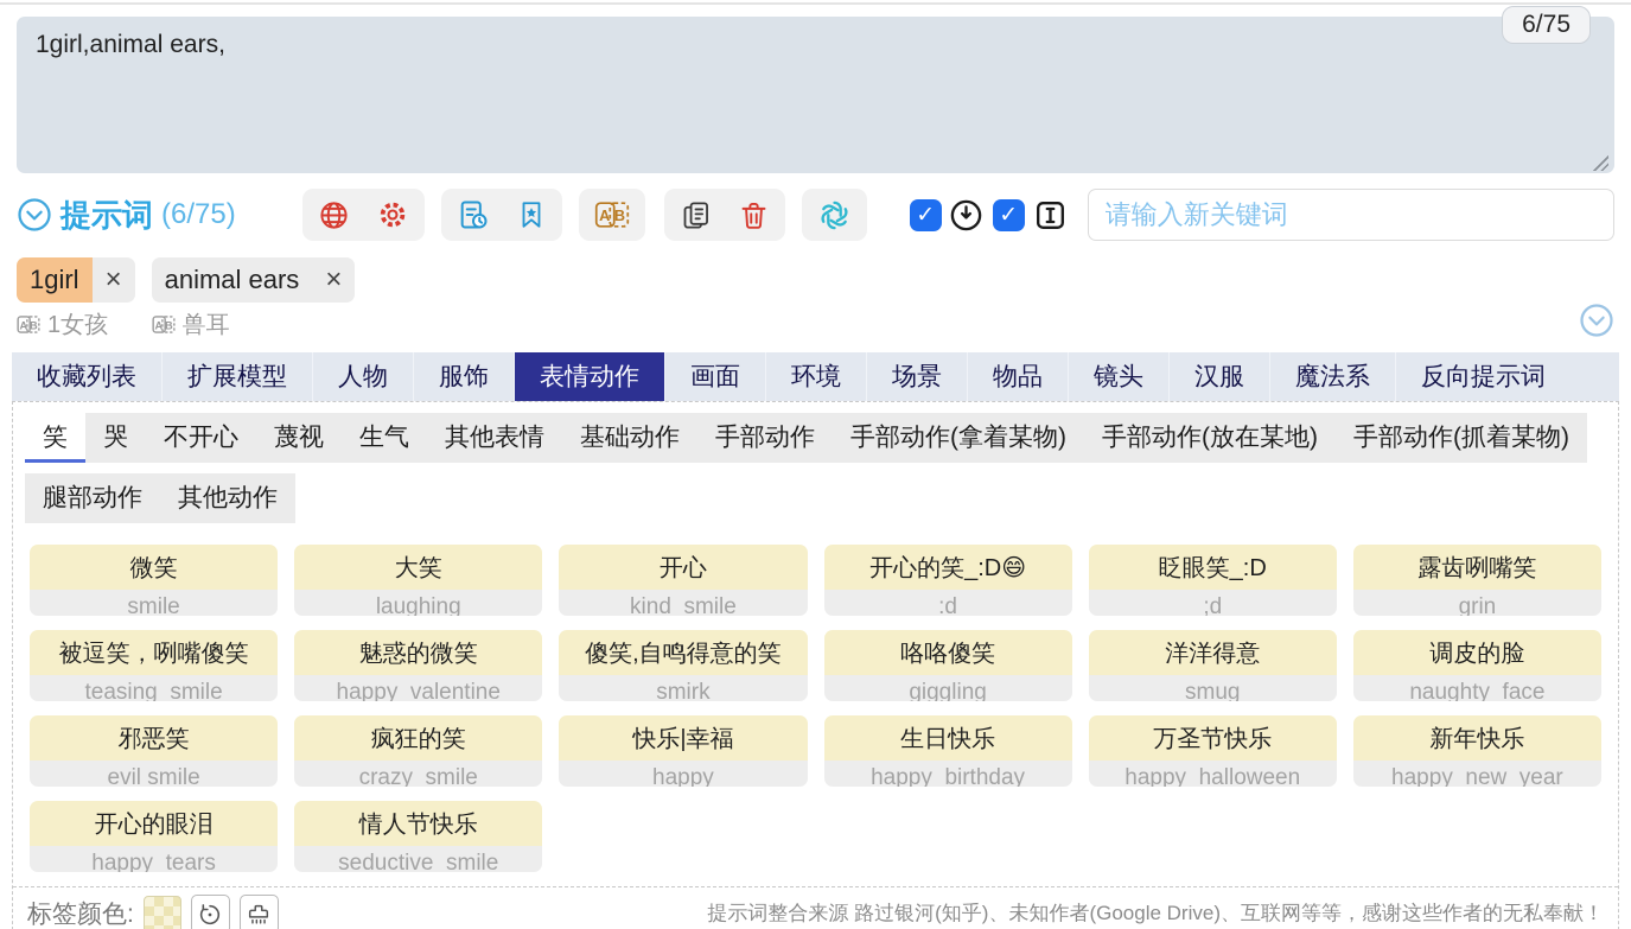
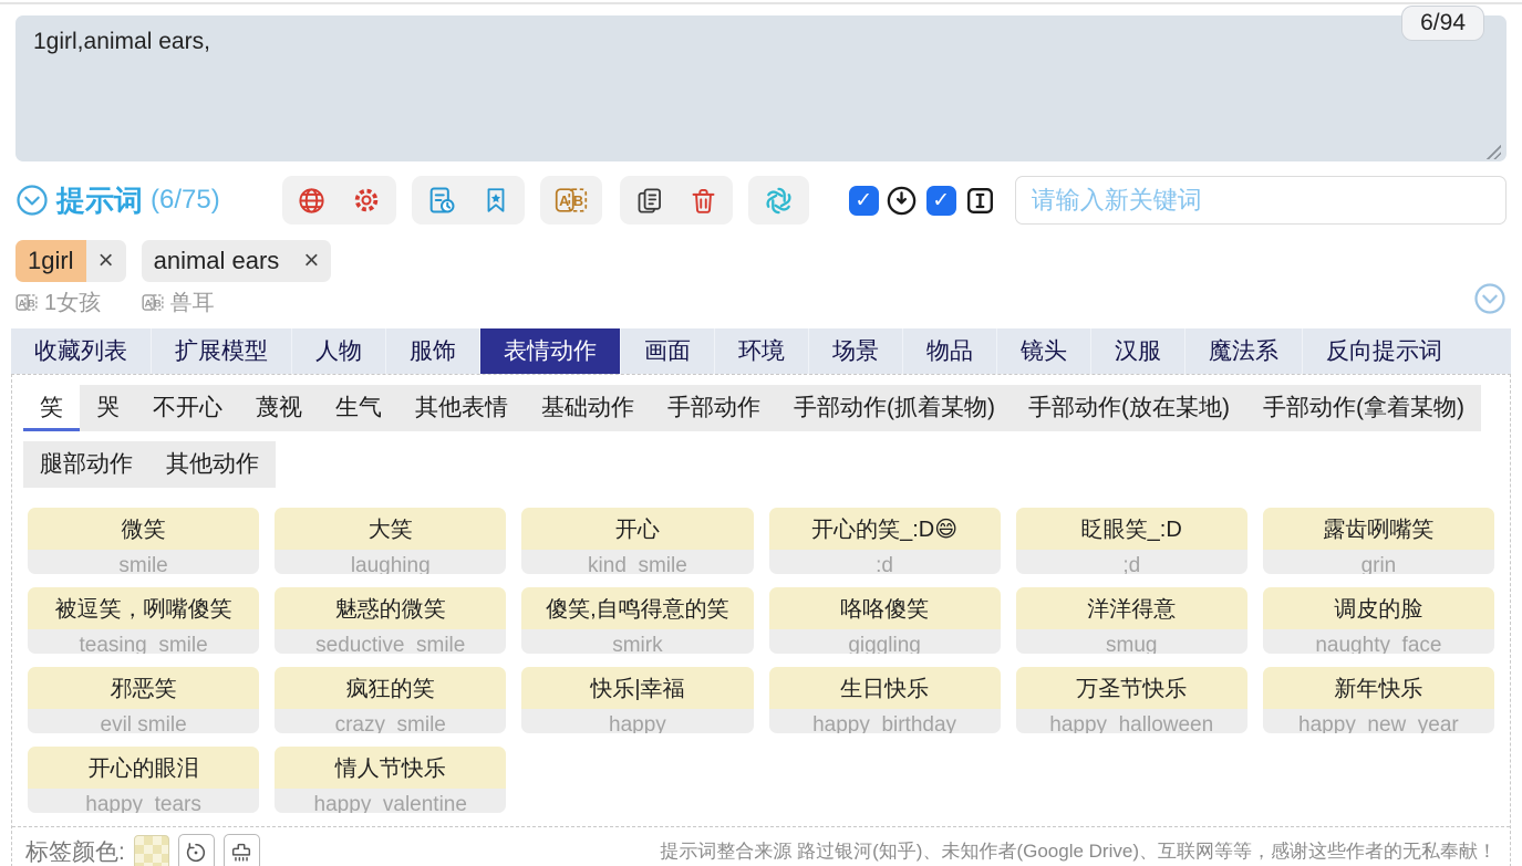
- 6/75
+ 6/94
  1girl,animal ears,
  提示词
  (6/75)
  A
  B
  ✓
  ✓
  请输入新关键词
  1girl
  ×
  A
  B
  1女孩
  animal ears
  ×
  A
  B
  兽耳
  收藏列表
  扩展模型
  人物
  服饰
  表情动作
  画面
  环境
  场景
  物品
  镜头
  汉服
  魔法系
  反向提示词
  笑
  哭
  不开心
  蔑视
  生气
  其他表情
  基础动作
  手部动作
- 手部动作(拿着某物)
+ 手部动作(抓着某物)
  手部动作(放在某地)
- 手部动作(抓着某物)
+ 手部动作(拿着某物)
  腿部动作
  其他动作
  微笑
  smile
  大笑
  laughing
  开心
  kind_smile
  开心的笑_:D😄
  :d
  眨眼笑_:D
  ;d
  露齿咧嘴笑
  grin
  被逗笑，咧嘴傻笑
  teasing_smile
  魅惑的微笑
- happy_valentine
+ seductive_smile
  傻笑,自鸣得意的笑
  smirk
  咯咯傻笑
  giggling
  洋洋得意
  smug
  调皮的脸
  naughty_face
  邪恶笑
  evil smile
  疯狂的笑
  crazy_smile
  快乐|幸福
  happy
  生日快乐
  happy_birthday
  万圣节快乐
  happy_halloween
  新年快乐
  happy_new_year
  开心的眼泪
  happy_tears
  情人节快乐
- seductive_smile
+ happy_valentine
  标签颜色:
  提示词整合来源 路过银河(知乎)、未知作者(Google Drive)、互联网等等，感谢这些作者的无私奉献！
